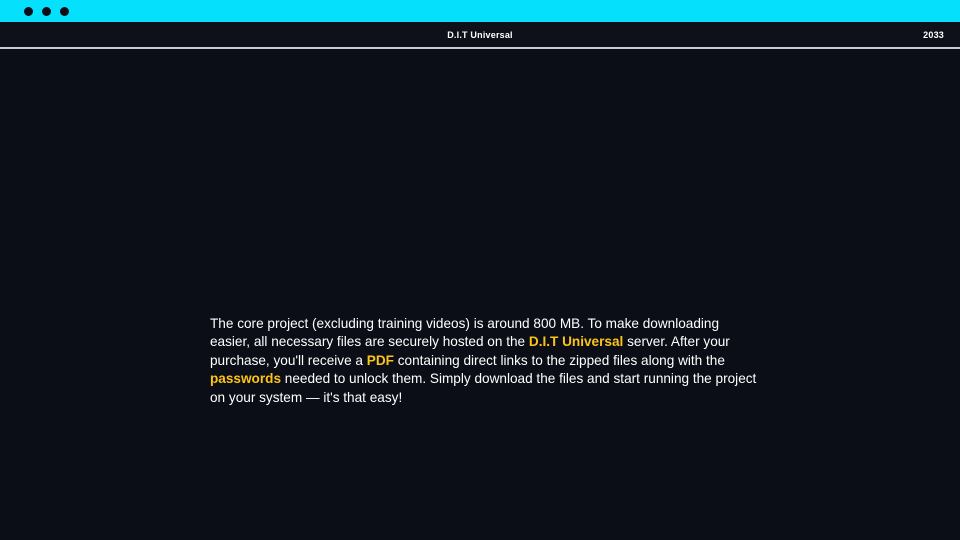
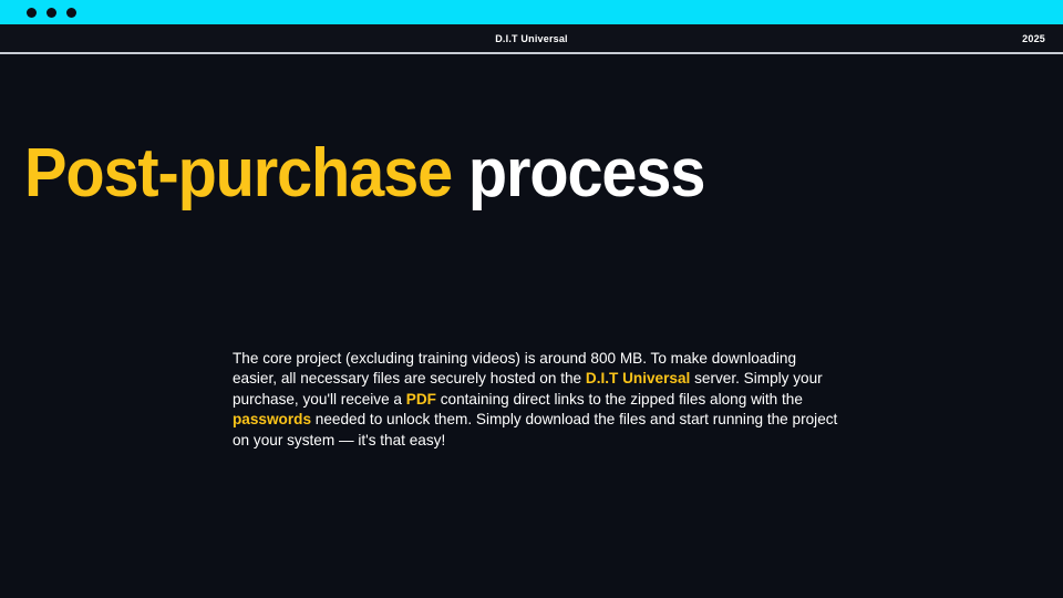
  D.I.T Universal
- 2033
+ 2025
+ Post-purchase process
- The core project (excluding training videos) is around 800 MB. To make downloading easier, all necessary files are securely hosted on the D.I.T Universal server. After your purchase, you'll receive a PDF containing direct links to the zipped files along with the passwords needed to unlock them. Simply download the files and start running the project on your system — it's that easy!
+ The core project (excluding training videos) is around 800 MB. To make downloading easier, all necessary files are securely hosted on the D.I.T Universal server. Simply your purchase, you'll receive a PDF containing direct links to the zipped files along with the passwords needed to unlock them. Simply download the files and start running the project on your system — it's that easy!
